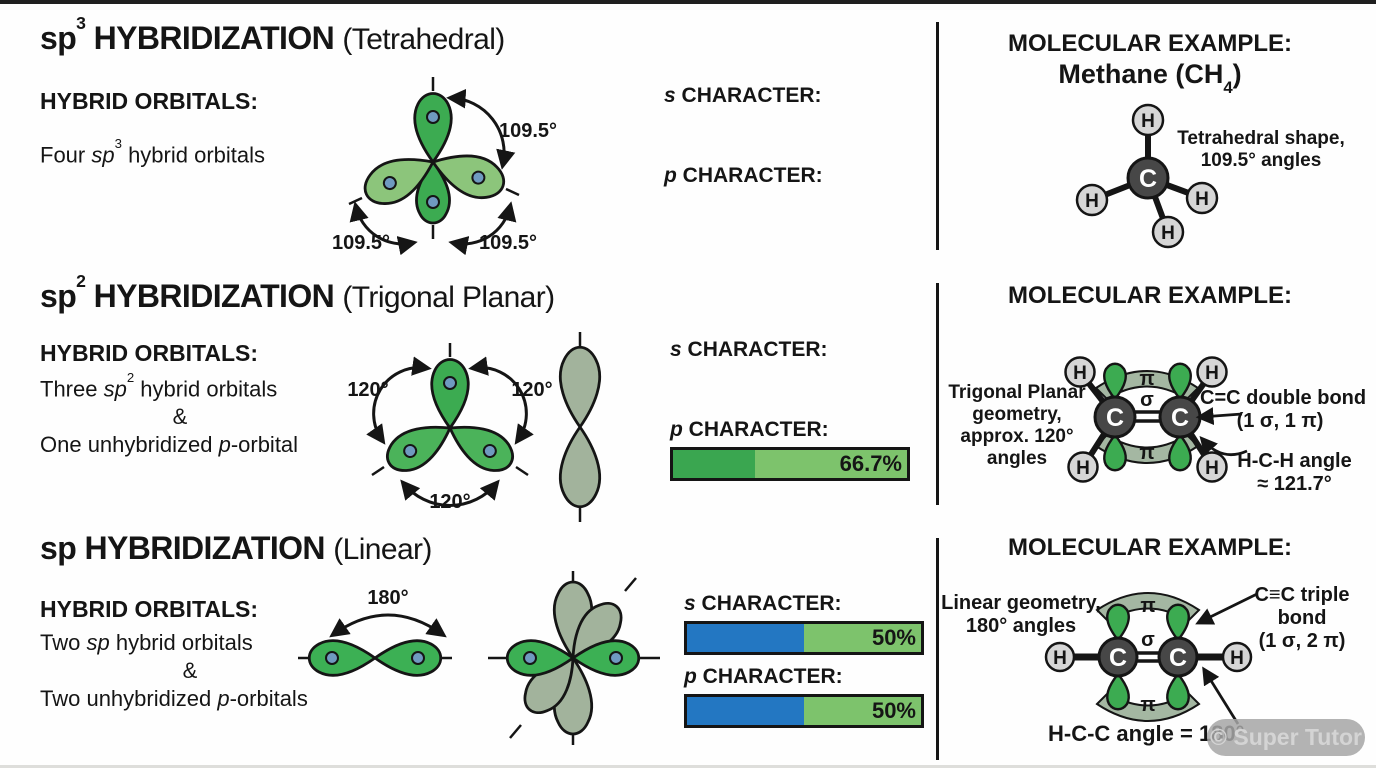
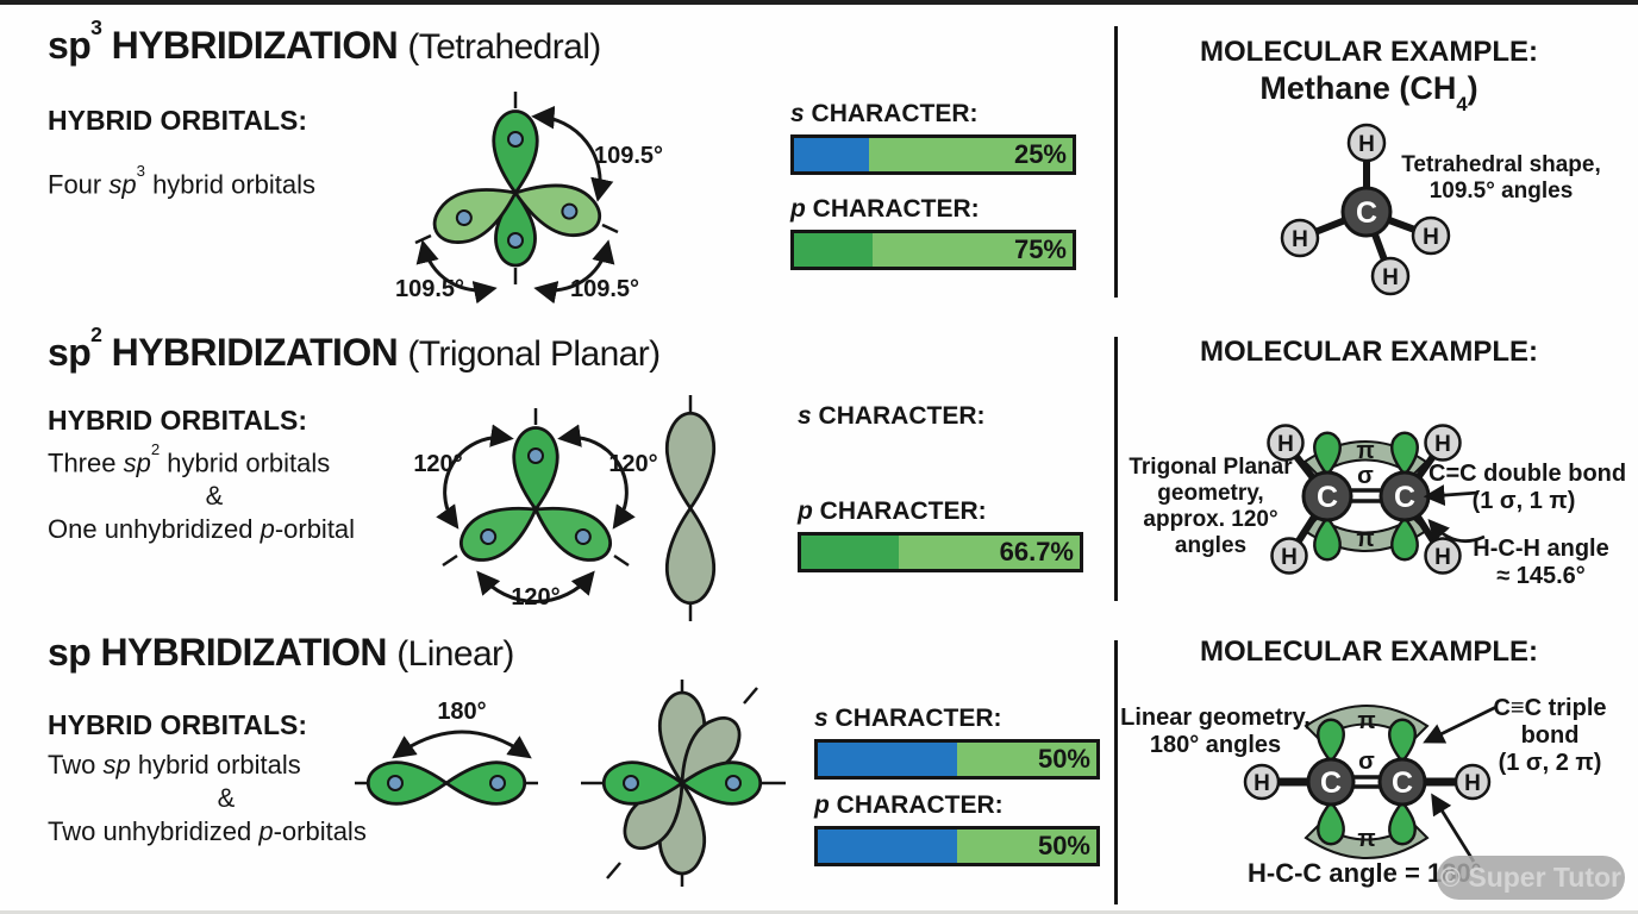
  sp3 HYBRIDIZATION (Tetrahedral)
  HYBRID ORBITALS:
  Four sp3 hybrid orbitals
  109.5°
  109.5°
  109.5°
  s CHARACTER:
+ 25%
  p CHARACTER:
+ 75%
  MOLECULAR EXAMPLE:
  Methane (CH4)
  H
  H
  H
  H
  C
  Tetrahedral shape,
  109.5° angles
  sp2 HYBRIDIZATION (Trigonal Planar)
  HYBRID ORBITALS:
  Three sp2 hybrid orbitals
  &
  One unhybridized p-orbital
  120°
  120°
  120°
  s CHARACTER:
  p CHARACTER:
  66.7%
  MOLECULAR EXAMPLE:
  C
  C
  H
  H
  H
  H
  π
  σ
  π
  Trigonal Planar
  geometry,
  approx. 120°
  angles
  C=C double bond
  (1 σ, 1 π)
  H-C-H angle
- ≈ 121.7°
+ ≈ 145.6°
  sp HYBRIDIZATION (Linear)
  HYBRID ORBITALS:
  Two sp hybrid orbitals
  &
  Two unhybridized p-orbitals
  180°
  s CHARACTER:
  50%
  p CHARACTER:
  50%
  MOLECULAR EXAMPLE:
  C
  C
  H
  H
  π
  σ
  π
  Linear geometry,
  180° angles
  C≡C triple
  bond
  (1 σ, 2 π)
  H-C-C angle = 180°
  © Super Tutor
